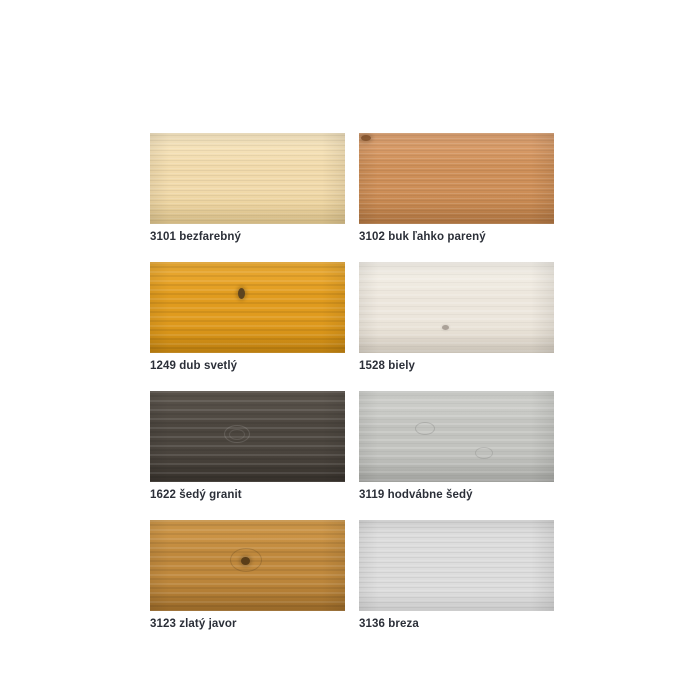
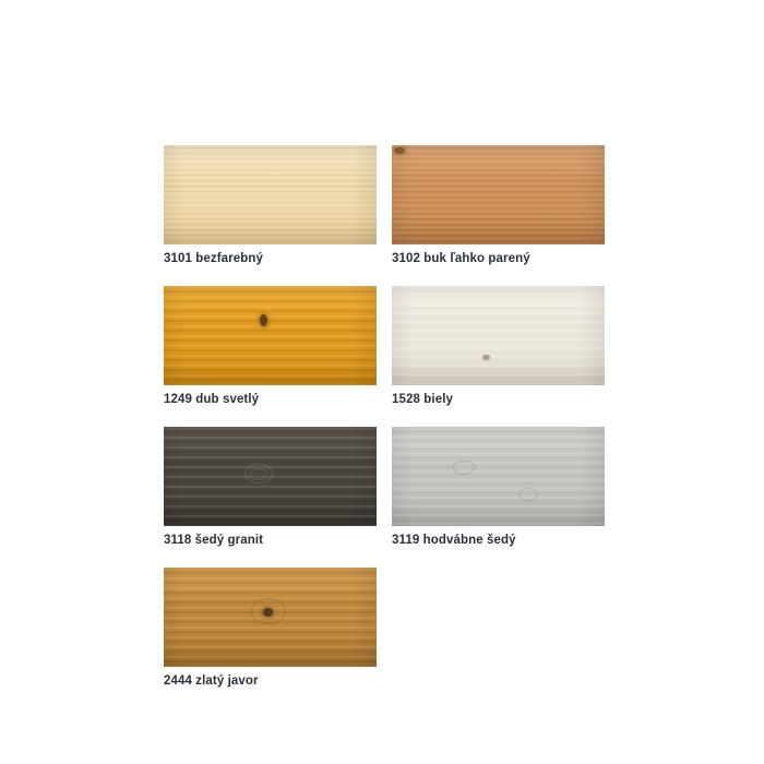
  3101 bezfarebný
  3102 buk ľahko parený
  1249 dub svetlý
  1528 biely
- 1622 šedý granit
+ 3118 šedý granit
  3119 hodvábne šedý
- 3123 zlatý javor
+ 2444 zlatý javor
- 3136 breza
